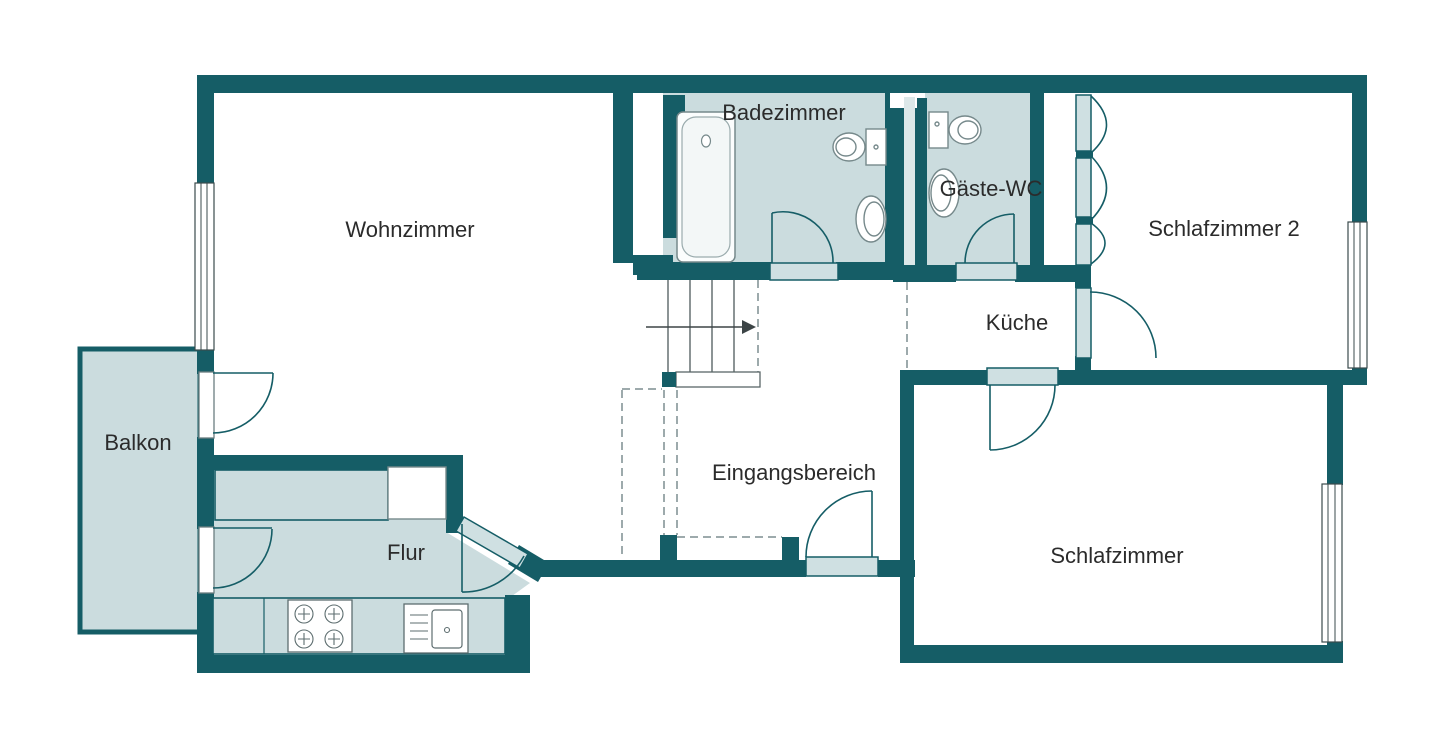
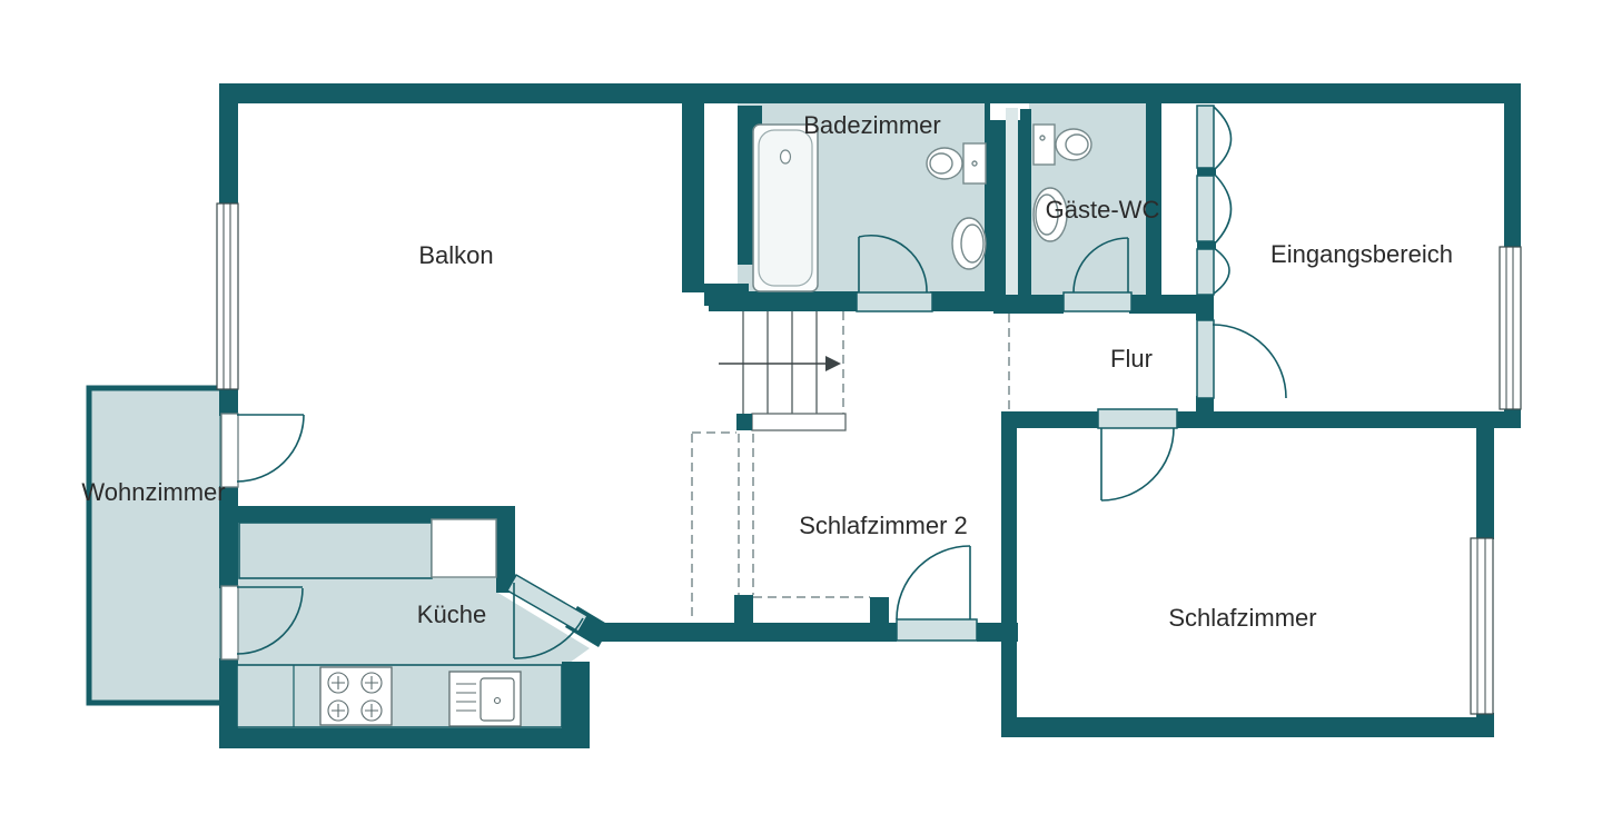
- Wohnzimmer
+ Balkon
  Badezimmer
  Gäste-WC
- Schlafzimmer 2
+ Eingangsbereich
- Küche
+ Flur
- Balkon
+ Wohnzimmer
- Flur
+ Küche
- Eingangsbereich
+ Schlafzimmer 2
  Schlafzimmer
